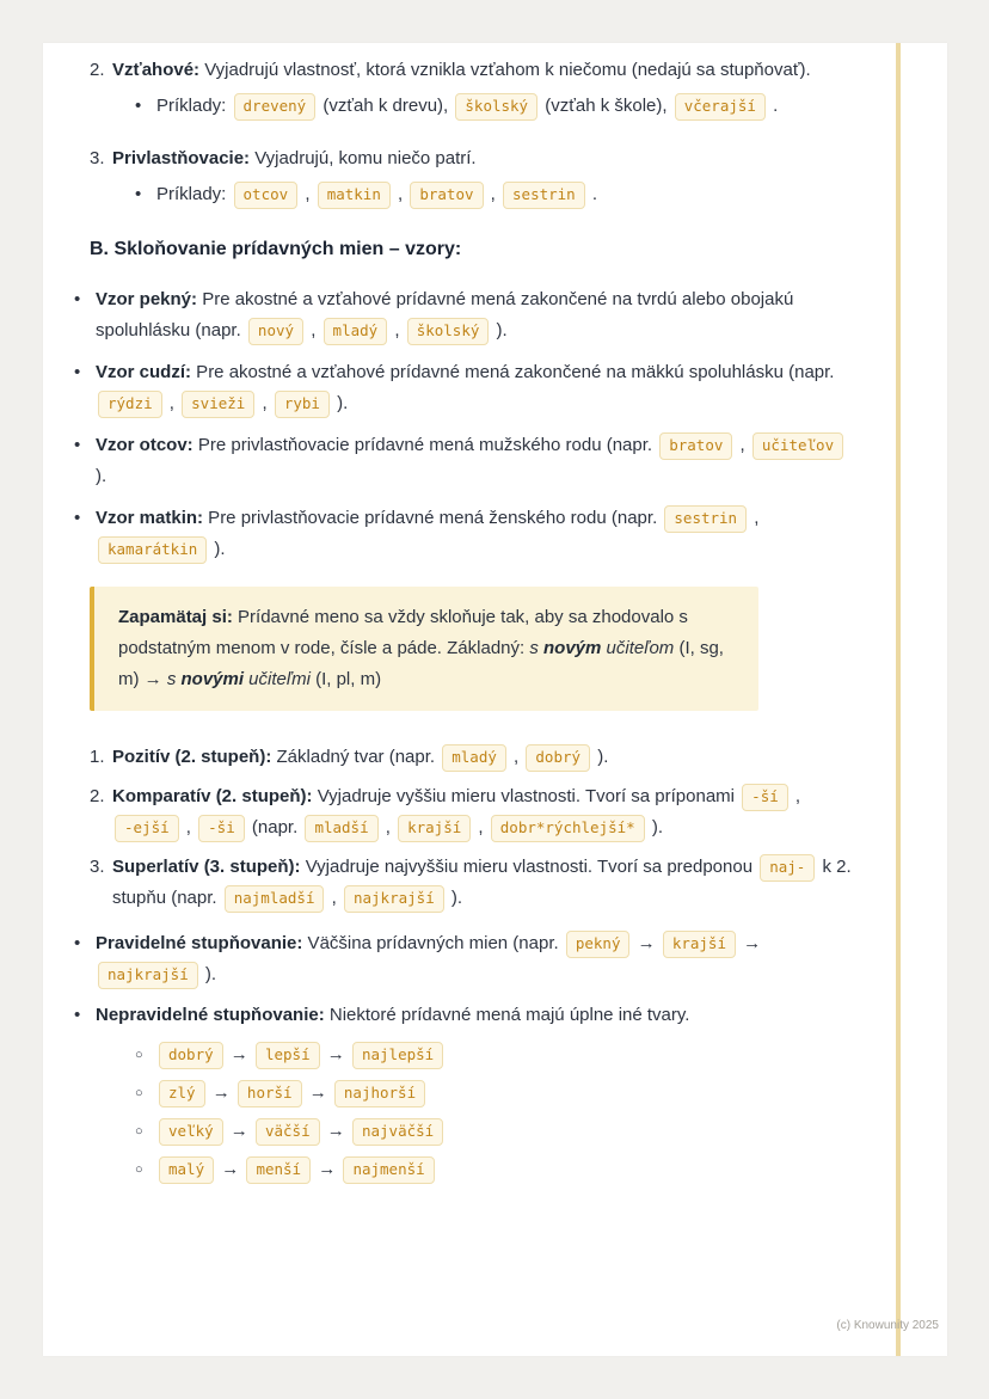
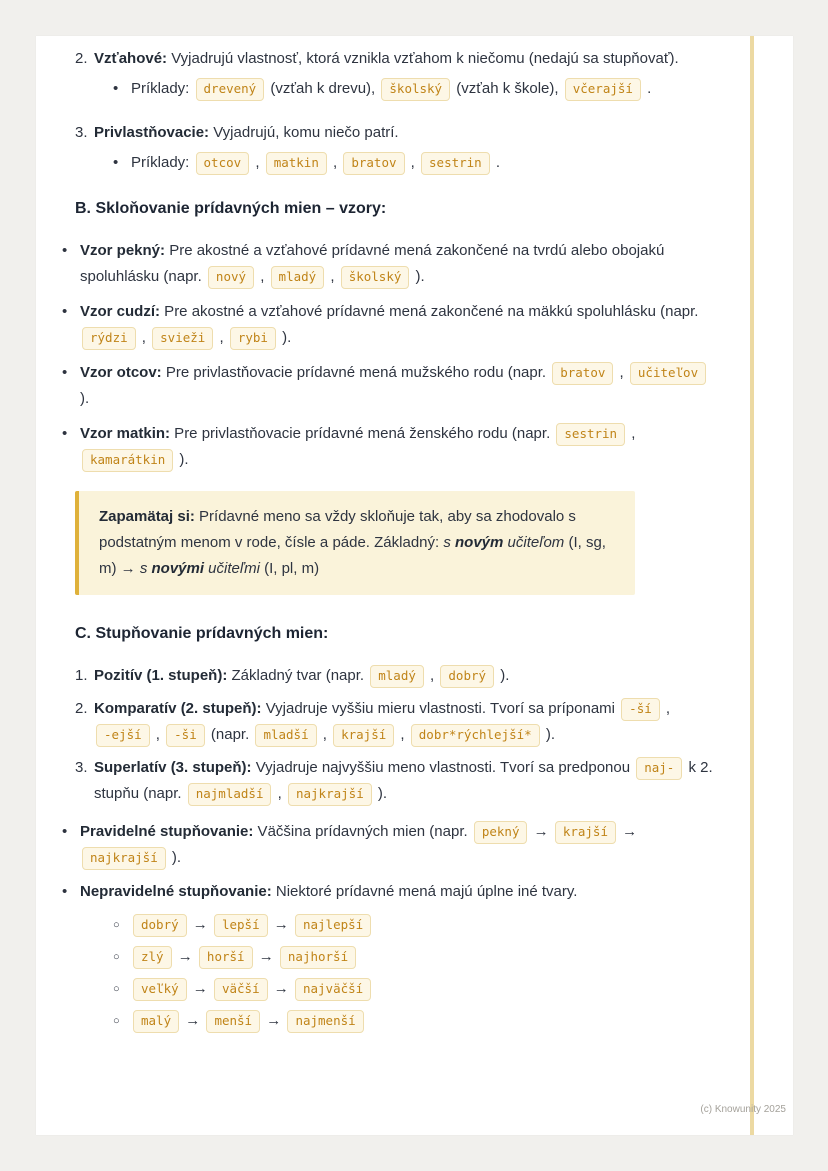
  2.
  Vzťahové: Vyjadrujú vlastnosť, ktorá vznikla vzťahom k niečomu (nedajú sa stupňovať).
  •
  Príklady: drevený (vzťah k drevu), školský (vzťah k škole), včerajší .
  3.
  Privlastňovacie: Vyjadrujú, komu niečo patrí.
  •
  Príklady: otcov , matkin , bratov , sestrin .
  B. Skloňovanie prídavných mien – vzory:
  •
  Vzor pekný: Pre akostné a vzťahové prídavné mená zakončené na tvrdú alebo obojakú spoluhlásku (napr. nový , mladý , školský ).
  •
  Vzor cudzí: Pre akostné a vzťahové prídavné mená zakončené na mäkkú spoluhlásku (napr. rýdzi , svieži , rybi ).
  •
  Vzor otcov: Pre privlastňovacie prídavné mená mužského rodu (napr. bratov , učiteľov ).
  •
  Vzor matkin: Pre privlastňovacie prídavné mená ženského rodu (napr. sestrin , kamarátkin ).
  Zapamätaj si: Prídavné meno sa vždy skloňuje tak, aby sa zhodovalo s podstatným menom v rode, čísle a páde. Základný: s novým učiteľom (I, sg, m) → s novými učiteľmi (I, pl, m)
+ C. Stupňovanie prídavných mien:
  1.
- Pozitív (2. stupeň): Základný tvar (napr. mladý , dobrý ).
+ Pozitív (1. stupeň): Základný tvar (napr. mladý , dobrý ).
  2.
  Komparatív (2. stupeň): Vyjadruje vyššiu mieru vlastnosti. Tvorí sa príponami -ší , -ejší , -ši (napr. mladší , krajší , dobr*rýchlejší* ).
  3.
- Superlatív (3. stupeň): Vyjadruje najvyššiu mieru vlastnosti. Tvorí sa predponou naj- k 2. stupňu (napr. najmladší , najkrajší ).
+ Superlatív (3. stupeň): Vyjadruje najvyššiu meno vlastnosti. Tvorí sa predponou naj- k 2. stupňu (napr. najmladší , najkrajší ).
  •
  Pravidelné stupňovanie: Väčšina prídavných mien (napr. pekný → krajší → najkrajší ).
  •
  Nepravidelné stupňovanie: Niektoré prídavné mená majú úplne iné tvary.
  ○
  dobrý → lepší → najlepší
  ○
  zlý → horší → najhorší
  ○
  veľký → väčší → najväčší
  ○
  malý → menší → najmenší
  (c) Knowunity 2025
